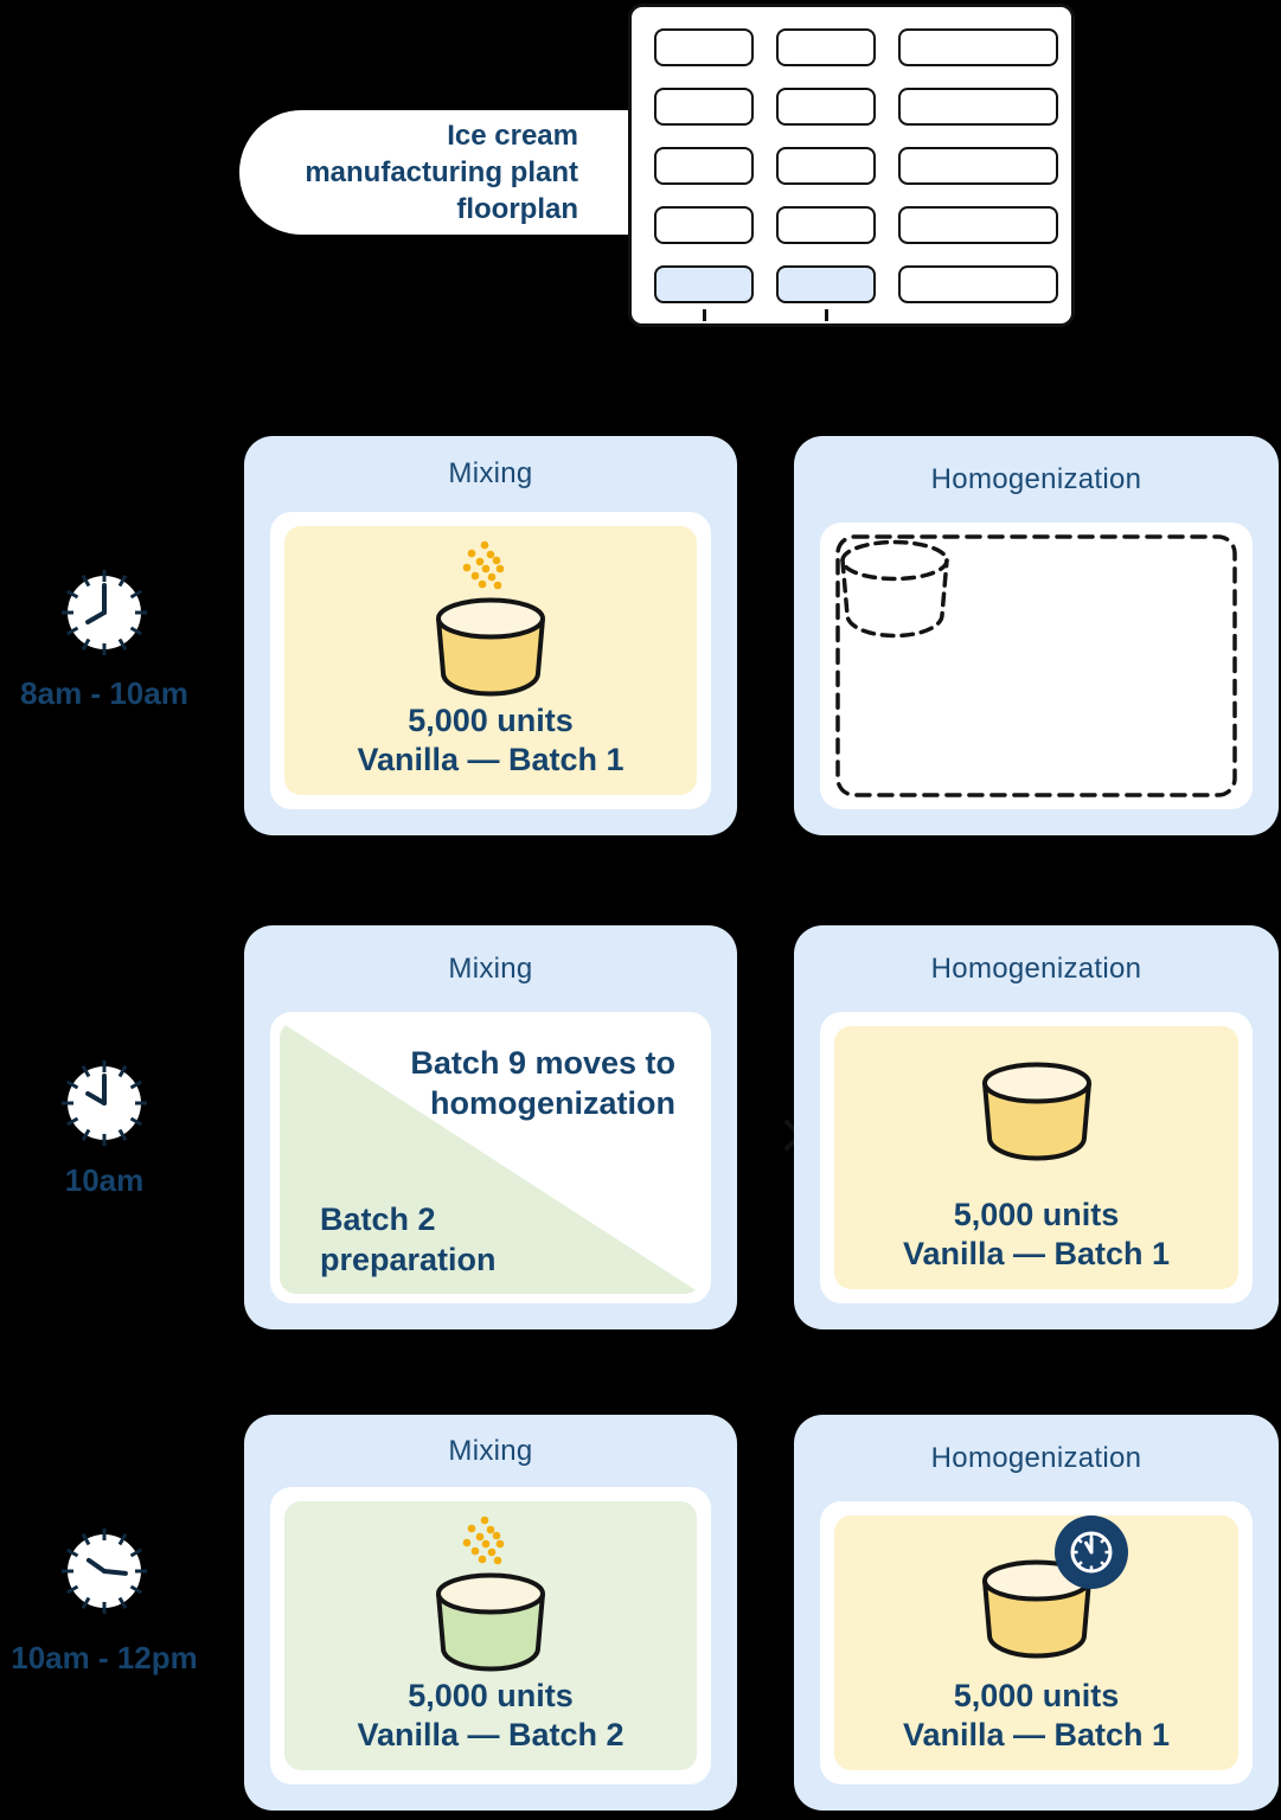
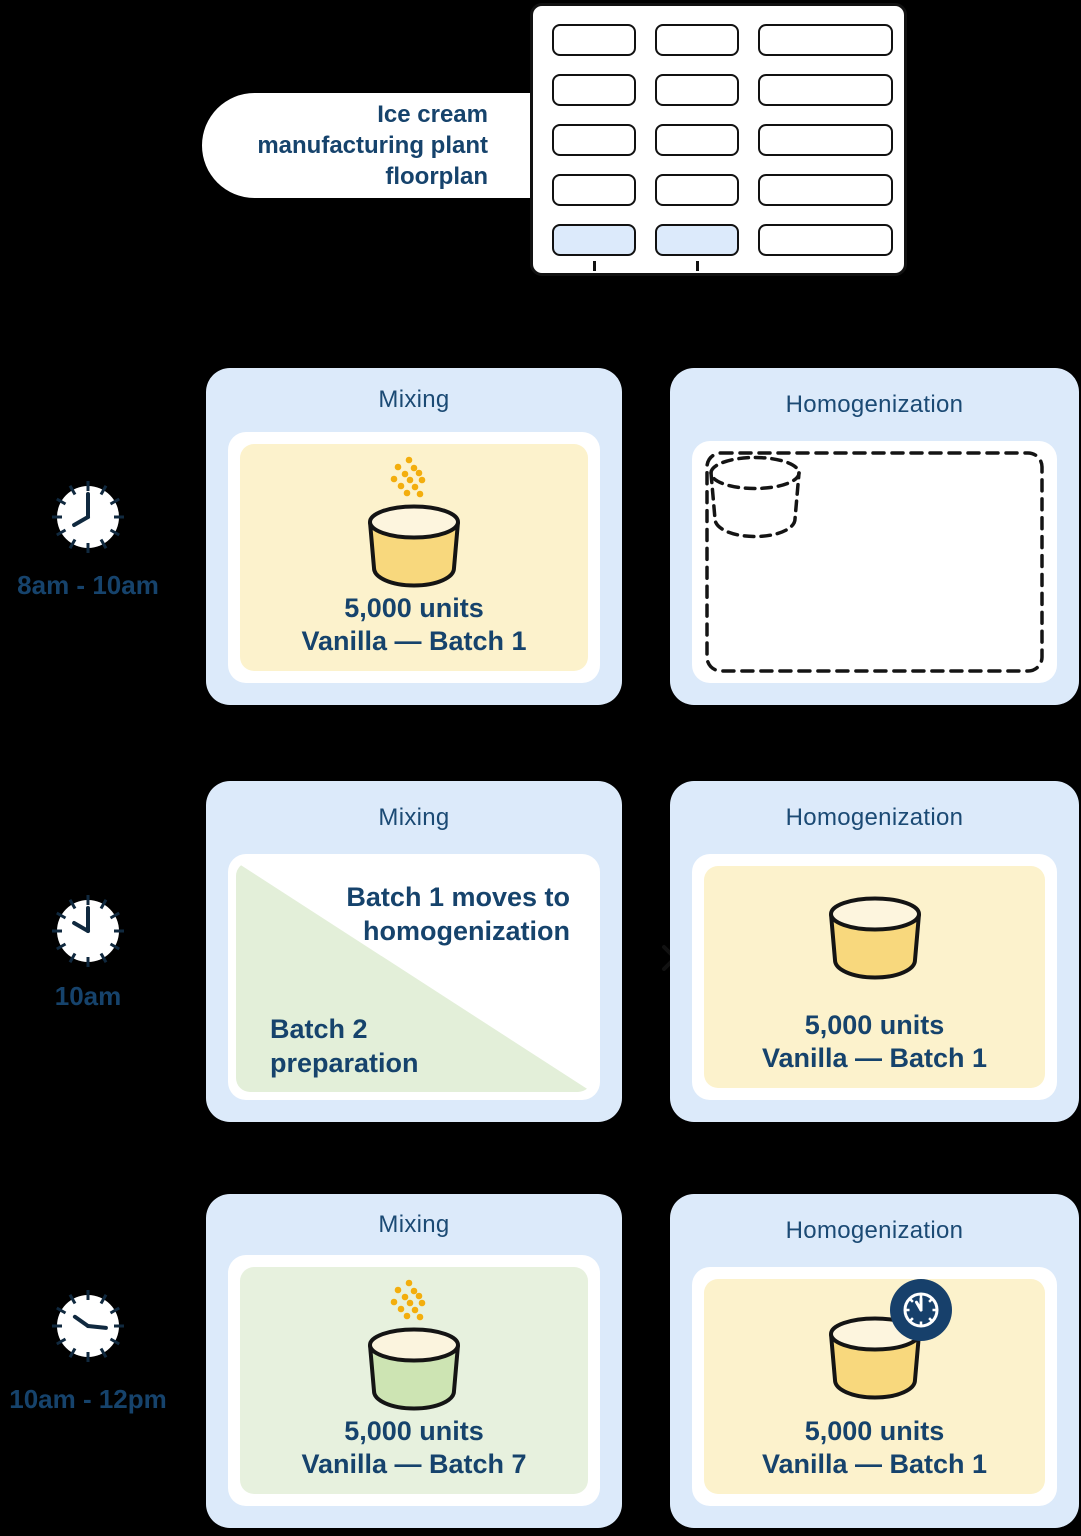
  Ice cream manufacturing plant floorplan
  8am - 10am
  10am
  10am - 12pm
  Mixing
  5,000 units
  Vanilla — Batch 1
  Homogenization
  Mixing
- Batch 9 moves to homogenization
+ Batch 1 moves to homogenization
  Batch 2 preparation
  Homogenization
  5,000 units
  Vanilla — Batch 1
  Mixing
  5,000 units
- Vanilla — Batch 2
+ Vanilla — Batch 7
  Homogenization
  5,000 units
  Vanilla — Batch 1
